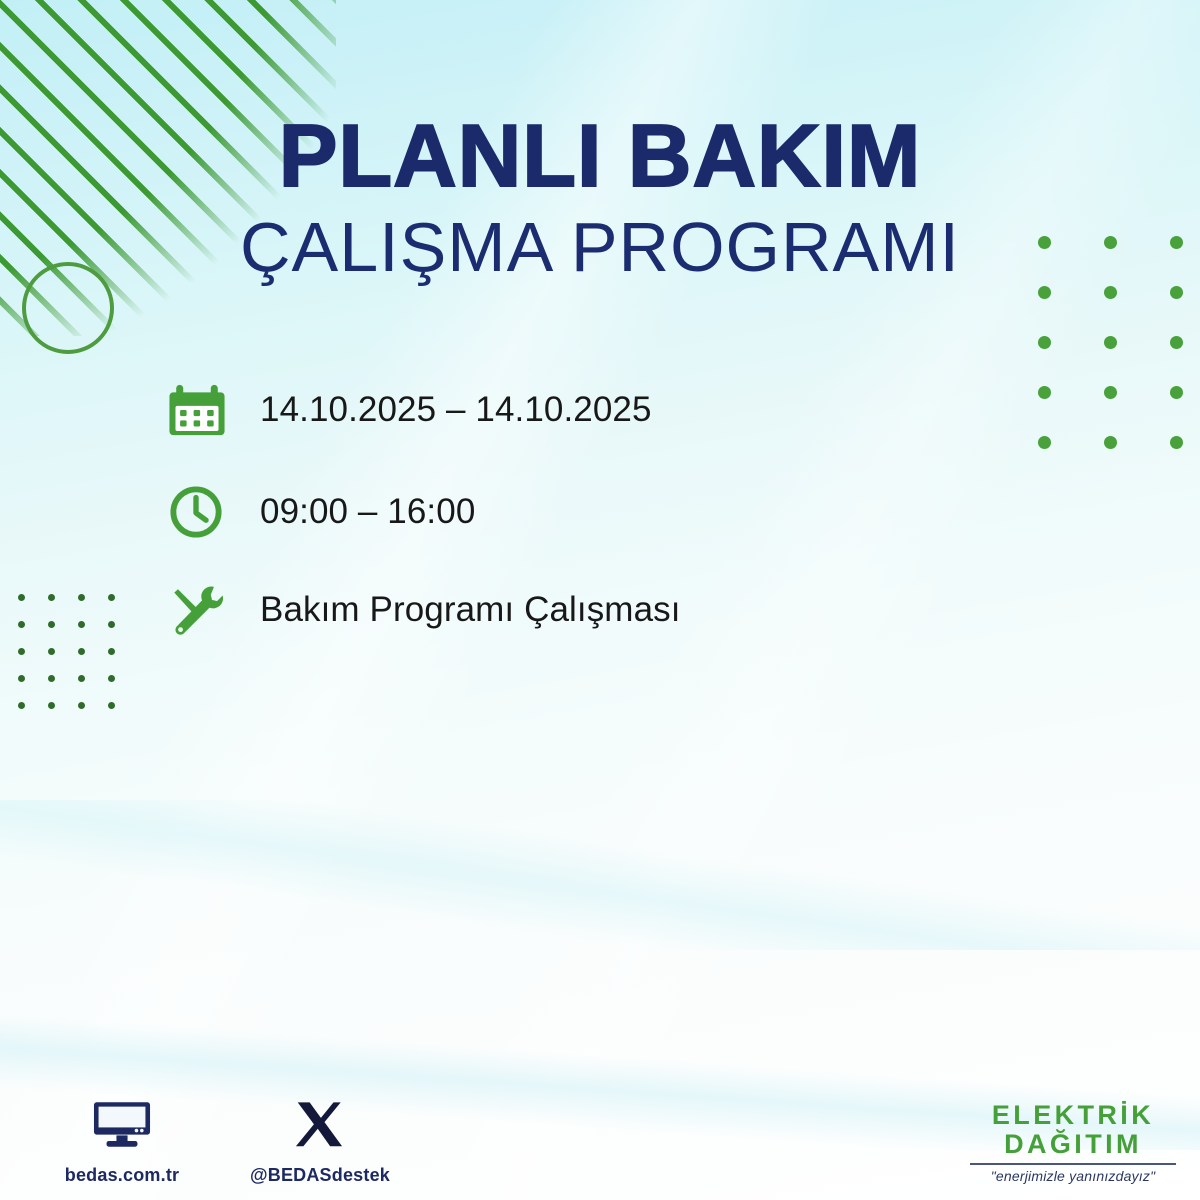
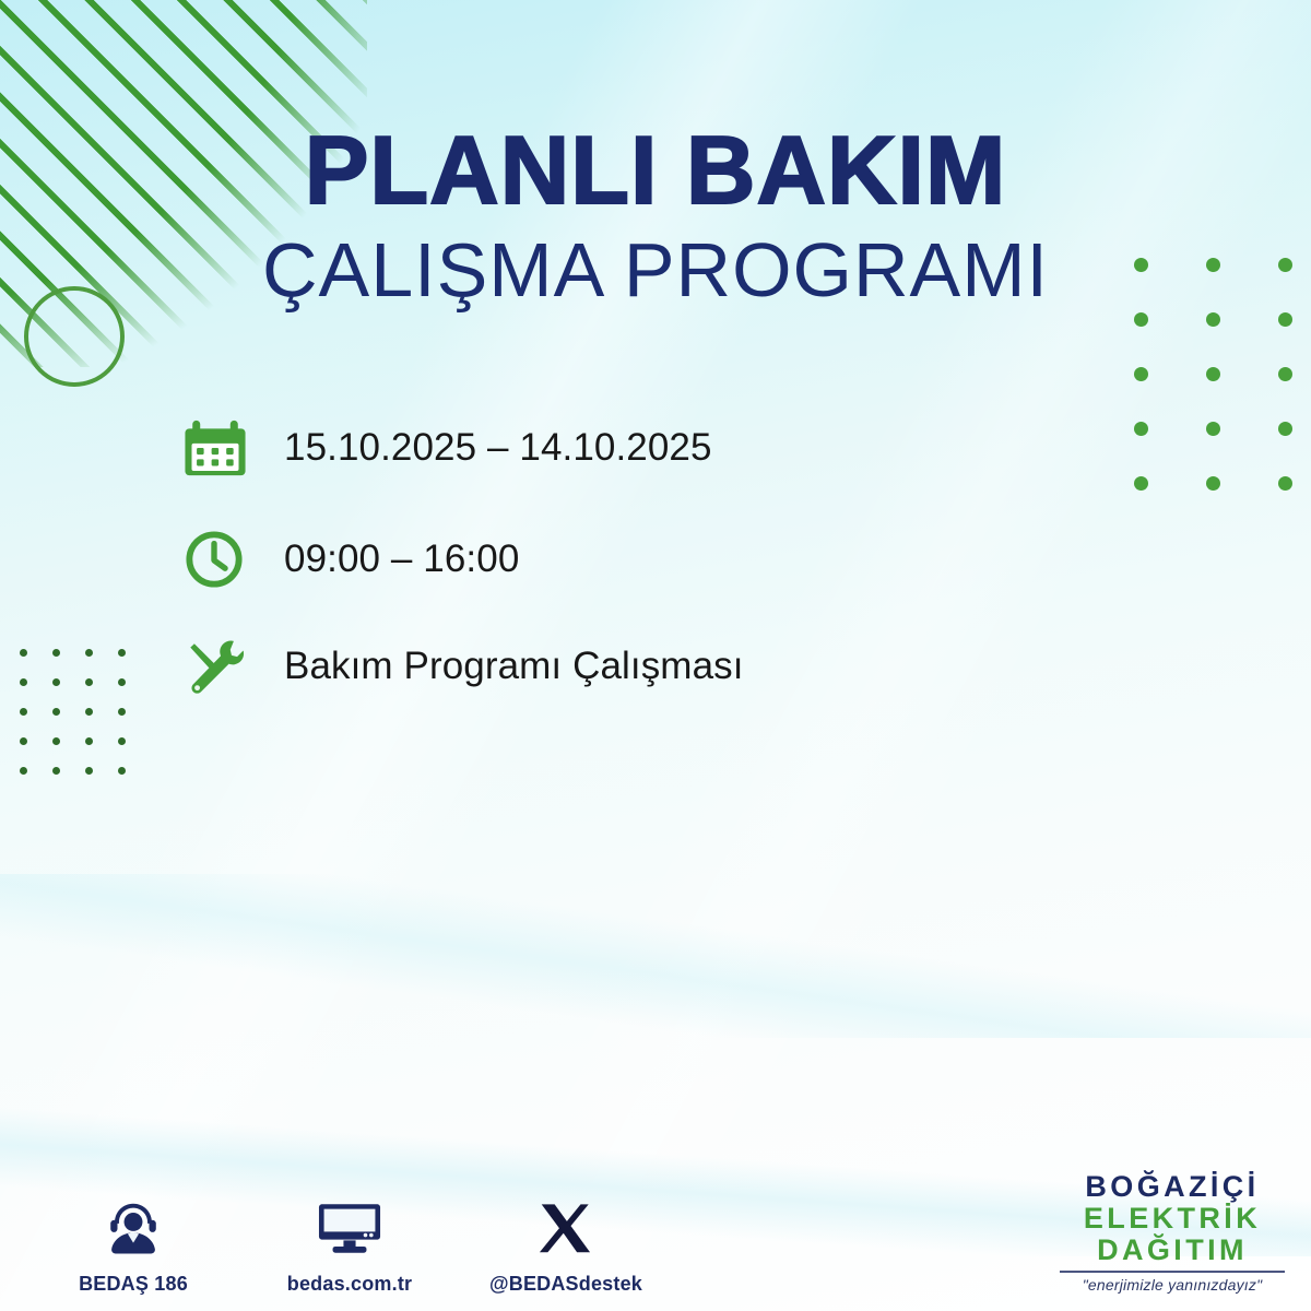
  PLANLI BAKIM
  ÇALIŞMA PROGRAMI
- 14.10.2025 – 14.10.2025
+ 15.10.2025 – 14.10.2025
  09:00 – 16:00
  Bakım Programı Çalışması
+ BEDAŞ 186
  bedas.com.tr
  @BEDASdestek
+ BOĞAZİÇİ
  ELEKTRİK
  DAĞITIM
  "enerjimizle yanınızdayız"
